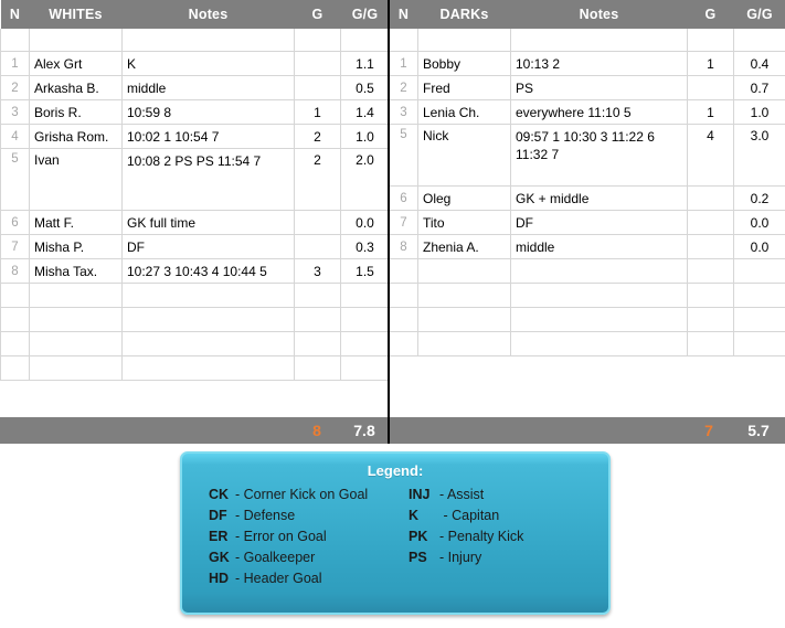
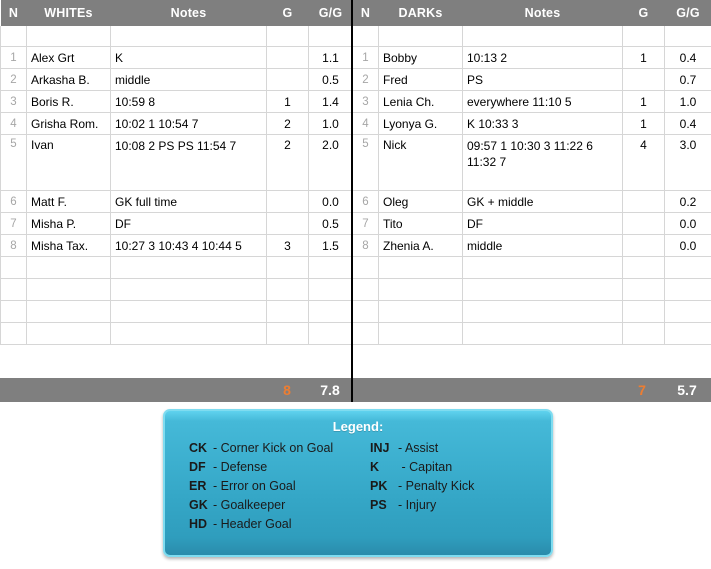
  N	WHITEs	Notes	G	G/G
  1	Alex Grt	K		1.1
  2	Arkasha B.	middle		0.5
  3	Boris R.	10:59 8	1	1.4
  4	Grisha Rom.	10:02 1 10:54 7	2	1.0
  5	Ivan	10:08 2 PS PS 11:54 7	2	2.0
  6	Matt F.	GK full time		0.0
- 7	Misha P.	DF		0.3
+ 7	Misha P.	DF		0.5
  8	Misha Tax.	10:27 3 10:43 4 10:44 5	3	1.5
  8
  7.8
  N	DARKs	Notes	G	G/G
  1	Bobby	10:13 2	1	0.4
  2	Fred	PS		0.7
  3	Lenia Ch.	everywhere 11:10 5	1	1.0
+ 4	Lyonya G.	K 10:33 3	1	0.4
  5	Nick	09:57 1 10:30 3 11:22 611:32 7	4	3.0
  6	Oleg	GK + middle		0.2
  7	Tito	DF		0.0
  8	Zhenia A.	middle		0.0
  7
  5.7
  Legend:
  CK - Corner Kick on Goal
  DF - Defense
  ER - Error on Goal
  GK - Goalkeeper
  HD - Header Goal
  INJ - Assist
  K - Capitan
  PK - Penalty Kick
  PS - Injury
